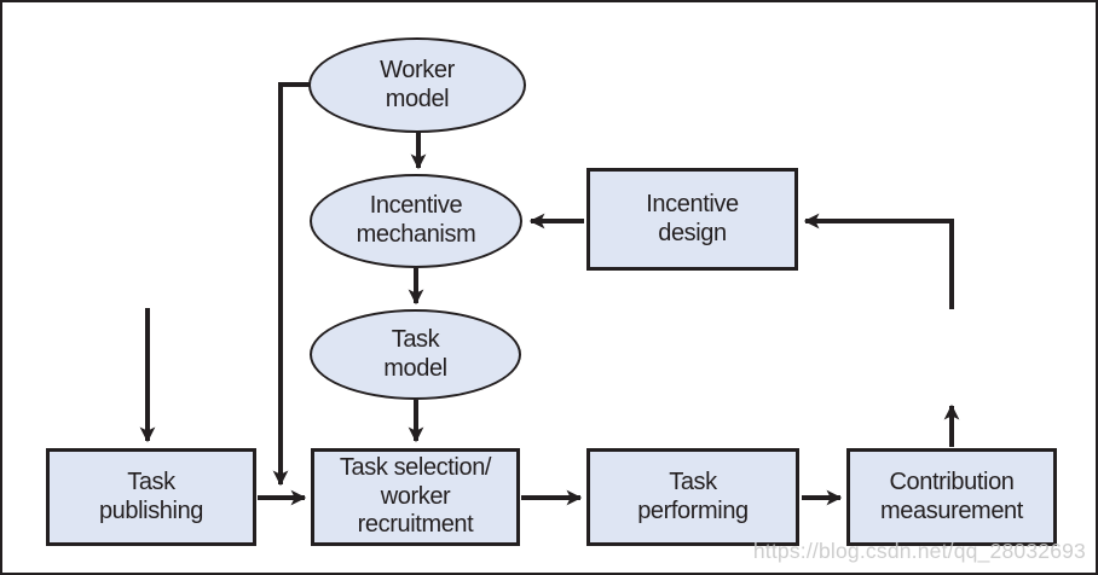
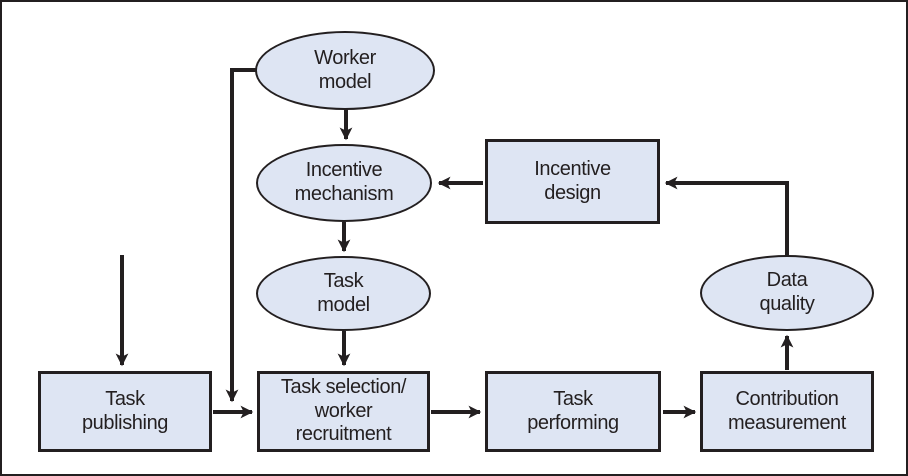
  Worker
  model
  Incentive
  mechanism
  Incentive
  design
  Task
  model
+ Data
+ quality
  Task
  publishing
  Task selection/
  worker
  recruitment
  Task
  performing
  Contribution
  measurement
- https://blog.csdn.net/qq_28032693
